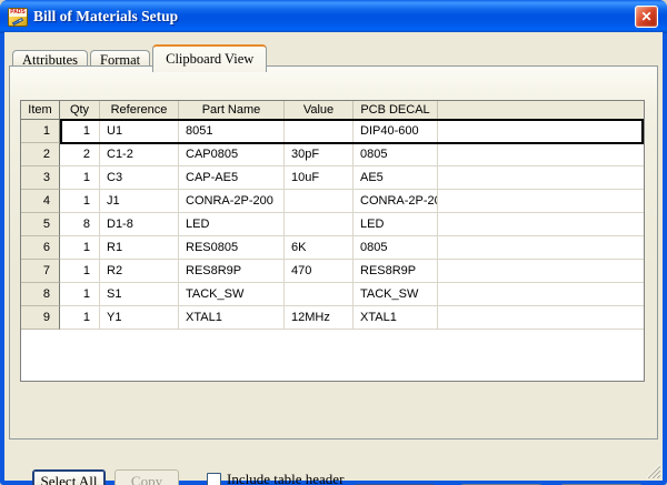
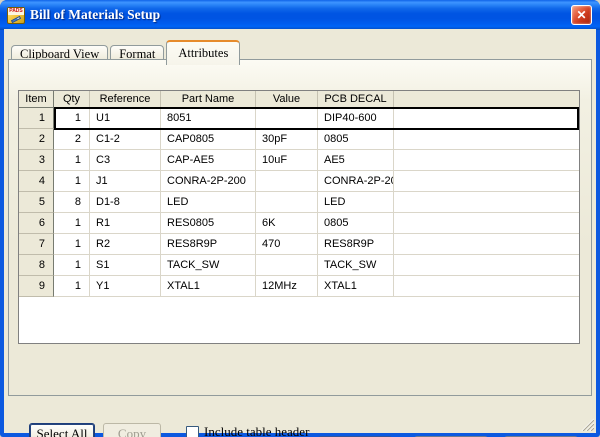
  Bill of Materials Setup
  ✕
- Attributes
+ Clipboard View
  Format
- Clipboard View
+ Attributes
  Item
  Qty
  Reference
  Part Name
  Value
  PCB DECAL
  1
  1
  U1
  8051
  DIP40-600
  2
  2
  C1-2
  CAP0805
  30pF
  0805
  3
  1
  C3
  CAP-AE5
  10uF
  AE5
  4
  1
  J1
  CONRA-2P-200
  CONRA-2P-20
  5
  8
  D1-8
  LED
  LED
  6
  1
  R1
  RES0805
  6K
  0805
  7
  1
  R2
  RES8R9P
  470
  RES8R9P
  8
  1
  S1
  TACK_SW
  TACK_SW
  9
  1
  Y1
  XTAL1
  12MHz
  XTAL1
  Select All
  Copy
  Include table header
